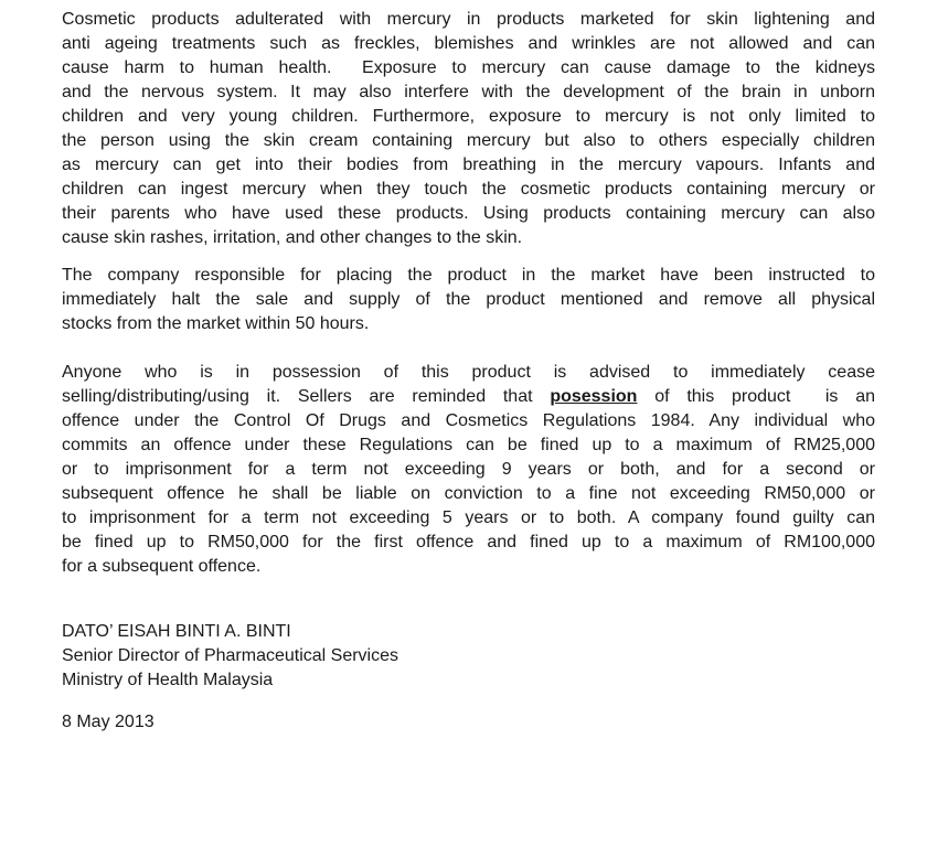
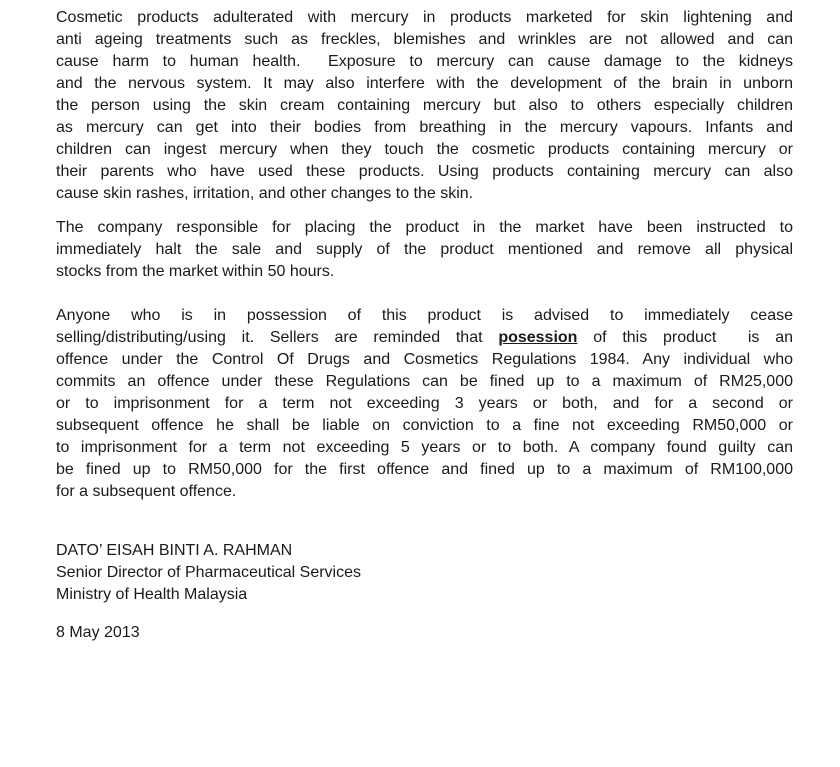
  Cosmetic products adulterated with mercury in products marketed for skin lightening and
  anti ageing treatments such as freckles, blemishes and wrinkles are not allowed and can
  cause harm to human health. Exposure to mercury can cause damage to the kidneys
  and the nervous system. It may also interfere with the development of the brain in unborn
- children and very young children. Furthermore, exposure to mercury is not only limited to
  the person using the skin cream containing mercury but also to others especially children
  as mercury can get into their bodies from breathing in the mercury vapours. Infants and
  children can ingest mercury when they touch the cosmetic products containing mercury or
  their parents who have used these products. Using products containing mercury can also
  cause skin rashes, irritation, and other changes to the skin.
  The company responsible for placing the product in the market have been instructed to
  immediately halt the sale and supply of the product mentioned and remove all physical
  stocks from the market within 50 hours.
  Anyone who is in possession of this product is advised to immediately cease
  selling/distributing/using it. Sellers are reminded that posession of this product is an
  offence under the Control Of Drugs and Cosmetics Regulations 1984. Any individual who
  commits an offence under these Regulations can be fined up to a maximum of RM25,000
- or to imprisonment for a term not exceeding 9 years or both, and for a second or
+ or to imprisonment for a term not exceeding 3 years or both, and for a second or
  subsequent offence he shall be liable on conviction to a fine not exceeding RM50,000 or
  to imprisonment for a term not exceeding 5 years or to both. A company found guilty can
  be fined up to RM50,000 for the first offence and fined up to a maximum of RM100,000
  for a subsequent offence.
- DATO’ EISAH BINTI A. BINTI
+ DATO’ EISAH BINTI A. RAHMAN
  Senior Director of Pharmaceutical Services
  Ministry of Health Malaysia
  8 May 2013
